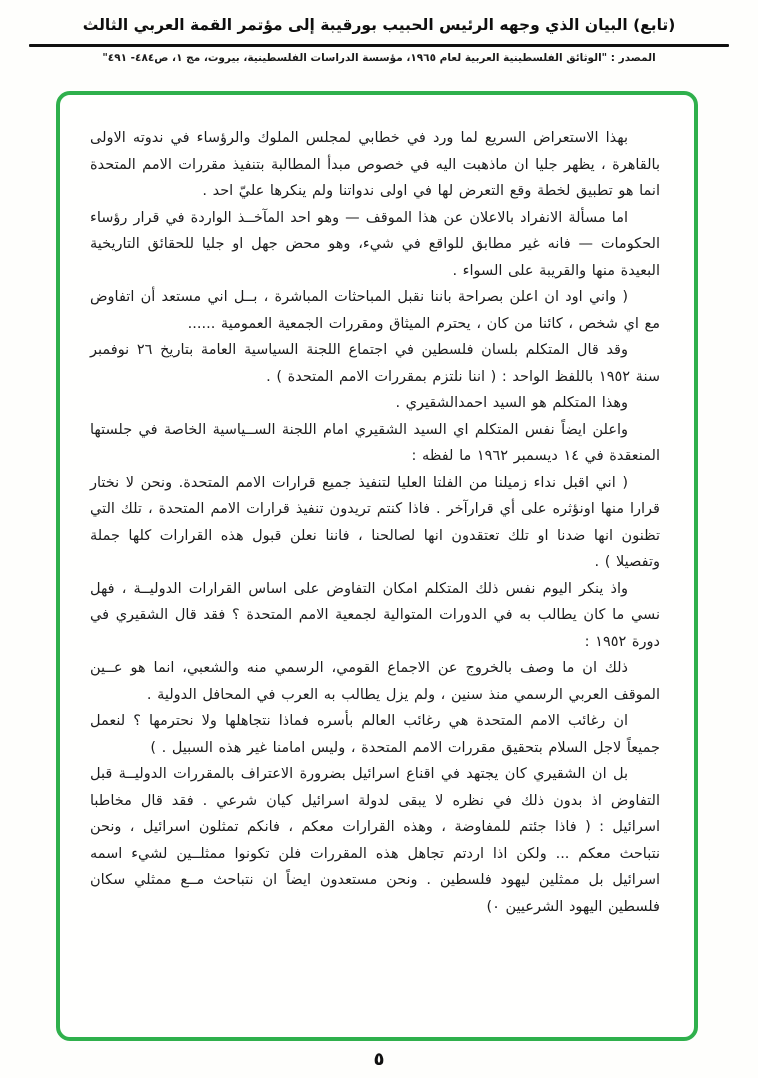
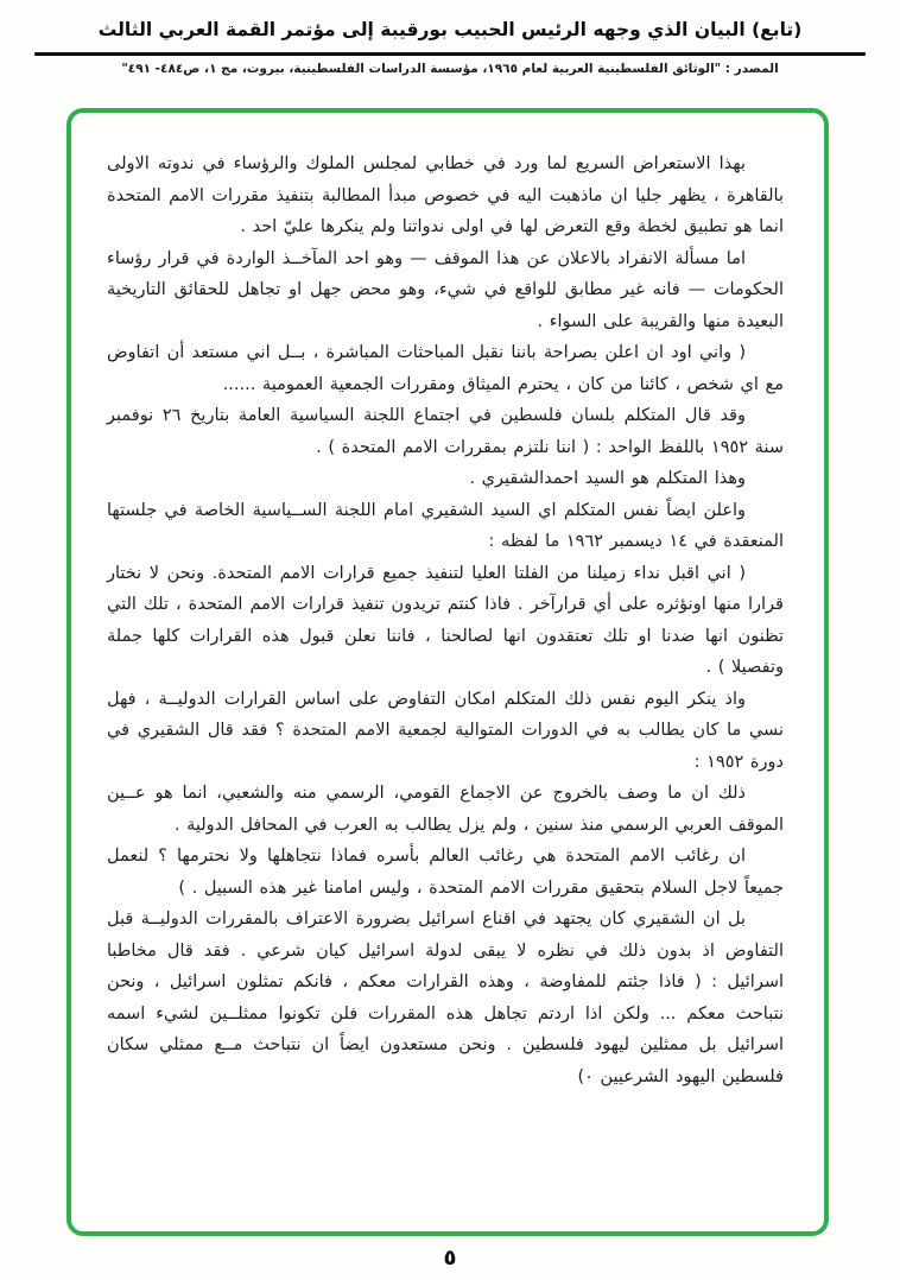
  (تابع) البيان الذي وجهه الرئيس الحبيب بورقيبة إلى مؤتمر القمة العربي الثالث
  المصدر : "الوثائق الفلسطينية العربية لعام ١٩٦٥، مؤسسة الدراسات الفلسطينية، بيروت، مج ١، ص٤٨٤- ٤٩١"
  بهذا الاستعراض السريع لما ورد في خطابي لمجلس الملوك والرؤساء في ندوته الاولى بالقاهرة ، يظهر جليا ان ماذهبت اليه في خصوص مبدأ المطالبة بتنفيذ مقررات الامم المتحدة انما هو تطبيق لخطة وقع التعرض لها في اولى ندواتنا ولم ينكرها عليّ احد .
- اما مسألة الانفراد بالاعلان عن هذا الموقف — وهو احد المآخــذ الواردة في قرار رؤساء الحكومات — فانه غير مطابق للواقع في شيء، وهو محض جهل او جليا للحقائق التاريخية البعيدة منها والقريبة على السواء .
+ اما مسألة الانفراد بالاعلان عن هذا الموقف — وهو احد المآخــذ الواردة في قرار رؤساء الحكومات — فانه غير مطابق للواقع في شيء، وهو محض جهل او تجاهل للحقائق التاريخية البعيدة منها والقريبة على السواء .
  ( واني اود ان اعلن بصراحة باننا نقبل المباحثات المباشرة ، بــل اني مستعد أن اتفاوض مع اي شخص ، كائنا من كان ، يحترم الميثاق ومقررات الجمعية العمومية ......
  وقد قال المتكلم بلسان فلسطين في اجتماع اللجنة السياسية العامة بتاريخ ٢٦ نوفمبر سنة ١٩٥٢ باللفظ الواحد : ( اننا نلتزم بمقررات الامم المتحدة ) .
  وهذا المتكلم هو السيد احمدالشقيري .
  واعلن ايضاً نفس المتكلم اي السيد الشقيري امام اللجنة الســياسية الخاصة في جلستها المنعقدة في ١٤ ديسمبر ١٩٦٢ ما لفظه :
  ( اني اقبل نداء زميلنا من الفلتا العليا لتنفيذ جميع قرارات الامم المتحدة. ونحن لا نختار قرارا منها اونؤثره على أي قرارآخر . فاذا كنتم تريدون تنفيذ قرارات الامم المتحدة ، تلك التي تظنون انها ضدنا او تلك تعتقدون انها لصالحنا ، فاننا نعلن قبول هذه القرارات كلها جملة وتفصيلا ) .
  واذ ينكر اليوم نفس ذلك المتكلم امكان التفاوض على اساس القرارات الدوليــة ، فهل نسي ما كان يطالب به في الدورات المتوالية لجمعية الامم المتحدة ؟ فقد قال الشقيري في دورة ١٩٥٢ :
  ذلك ان ما وصف بالخروج عن الاجماع القومي، الرسمي منه والشعبي، انما هو عــين الموقف العربي الرسمي منذ سنين ، ولم يزل يطالب به العرب في المحافل الدولية .
  ان رغائب الامم المتحدة هي رغائب العالم بأسره فماذا نتجاهلها ولا نحترمها ؟ لنعمل جميعاً لاجل السلام بتحقيق مقررات الامم المتحدة ، وليس امامنا غير هذه السبيل . )
  بل ان الشقيري كان يجتهد في اقناع اسرائيل بضرورة الاعتراف بالمقررات الدوليــة قبل التفاوض اذ بدون ذلك في نظره لا يبقى لدولة اسرائيل كيان شرعي . فقد قال مخاطبا اسرائيل : ( فاذا جئتم للمفاوضة ، وهذه القرارات معكم ، فانكم تمثلون اسرائيل ، ونحن نتباحث معكم ... ولكن اذا اردتم تجاهل هذه المقررات فلن تكونوا ممثلــين لشيء اسمه اسرائيل بل ممثلين ليهود فلسطين . ونحن مستعدون ايضاً ان نتباحث مــع ممثلي سكان فلسطين اليهود الشرعيين ٠)
  ٥
